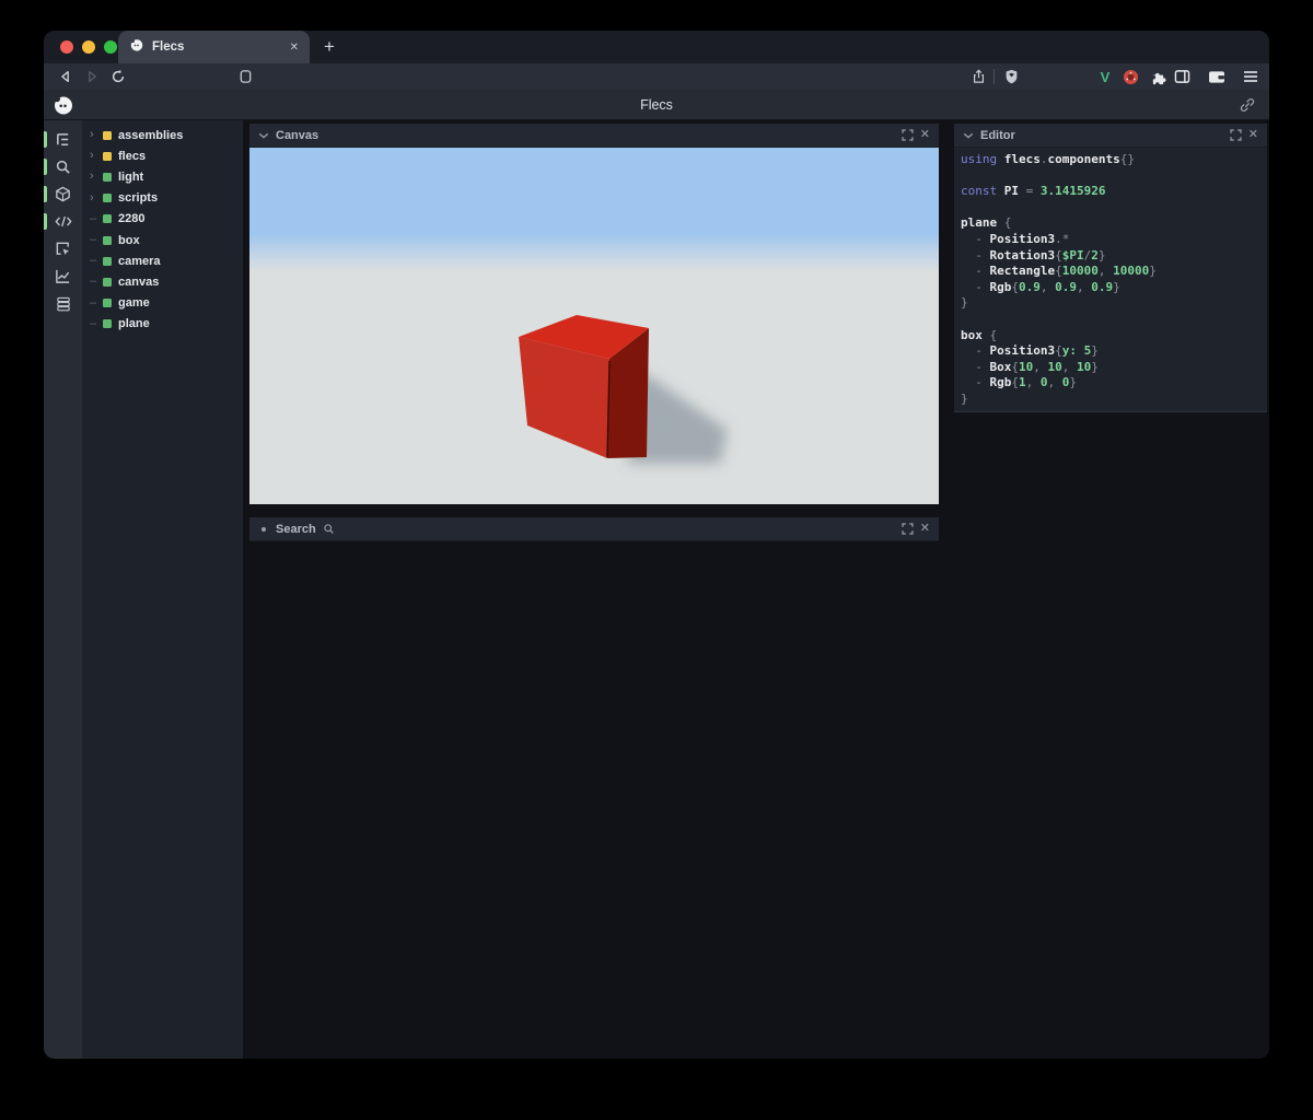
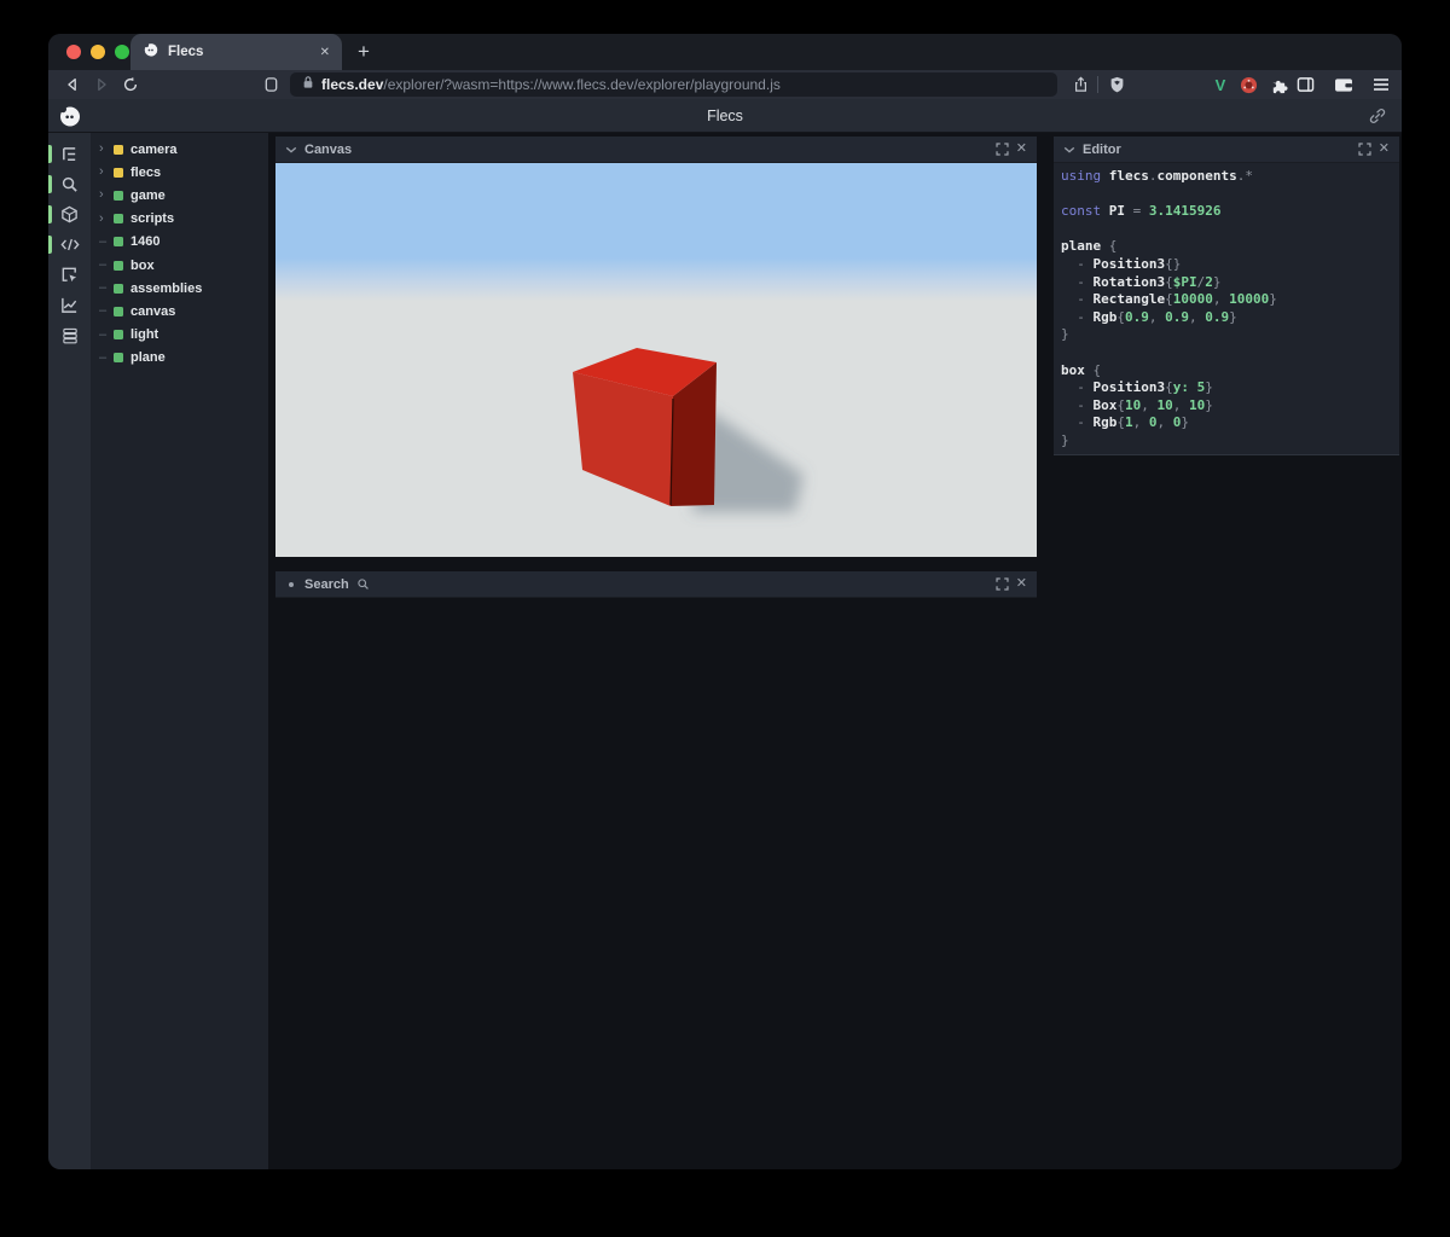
  Flecs
  ✕
  +
+ flecs.dev/explorer/?wasm=https://www.flecs.dev/explorer/playground.js
  V
  Flecs
  ›
- assemblies
+ camera
  ›
  flecs
  ›
- light
+ game
  ›
  scripts
  –
- 2280
+ 1460
  –
  box
  –
- camera
+ assemblies
  –
  canvas
  –
- game
+ light
  –
  plane
  Canvas
  ✕
  Search
  ✕
  Editor
  ✕
- using flecs.components{}
+ using flecs.components.*
  const PI = 3.1415926
  plane {
- - Position3.*
+ - Position3{}
  - Rotation3{$PI/2}
  - Rectangle{10000, 10000}
  - Rgb{0.9, 0.9, 0.9}
  }
  box {
  - Position3{y: 5}
  - Box{10, 10, 10}
  - Rgb{1, 0, 0}
  }
